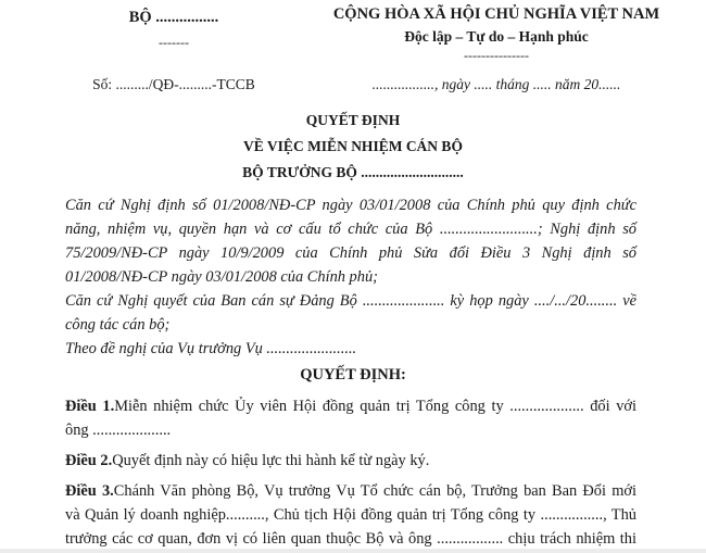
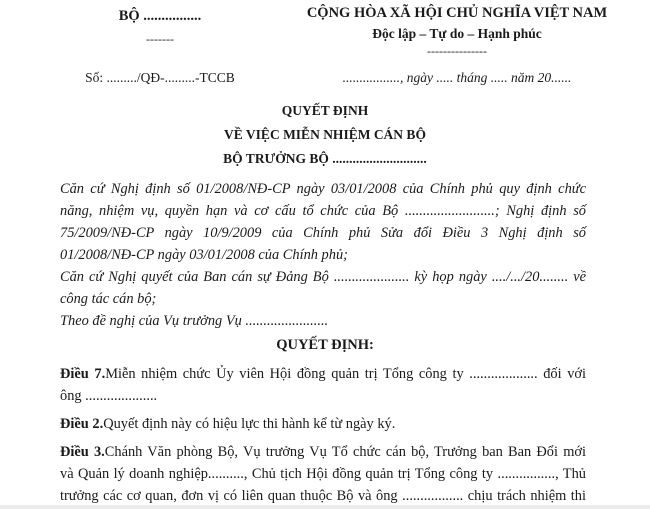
  BỘ ................
  -------
  CỘNG HÒA XÃ HỘI CHỦ NGHĨA VIỆT NAM
  Độc lập – Tự do – Hạnh phúc
  ---------------
  Số: ........./QĐ-.........-TCCB
  ................., ngày ..... tháng ..... năm 20......
  QUYẾT ĐỊNH
  VỀ VIỆC MIỄN NHIỆM CÁN BỘ
  BỘ TRƯỞNG BỘ ............................
  Căn cứ Nghị định số 01/2008/NĐ-CP ngày 03/01/2008 của Chính phủ quy định chức
  năng, nhiệm vụ, quyền hạn và cơ cấu tổ chức của Bộ .........................; Nghị định số
  75/2009/NĐ-CP ngày 10/9/2009 của Chính phủ Sửa đổi Điều 3 Nghị định số
  01/2008/NĐ-CP ngày 03/01/2008 của Chính phủ;
  Căn cứ Nghị quyết của Ban cán sự Đảng Bộ ..................... kỳ họp ngày ..../.../20........ về
  công tác cán bộ;
  Theo đề nghị của Vụ trưởng Vụ .......................
  QUYẾT ĐỊNH:
- Điều 1.Miễn nhiệm chức Ủy viên Hội đồng quản trị Tổng công ty ................... đối với
+ Điều 7.Miễn nhiệm chức Ủy viên Hội đồng quản trị Tổng công ty ................... đối với
  ông ....................
  Điều 2.Quyết định này có hiệu lực thi hành kể từ ngày ký.
  Điều 3.Chánh Văn phòng Bộ, Vụ trưởng Vụ Tổ chức cán bộ, Trưởng ban Ban Đổi mới
  và Quản lý doanh nghiệp.........., Chủ tịch Hội đồng quản trị Tổng công ty ................, Thủ
  trưởng các cơ quan, đơn vị có liên quan thuộc Bộ và ông ................. chịu trách nhiệm thi
